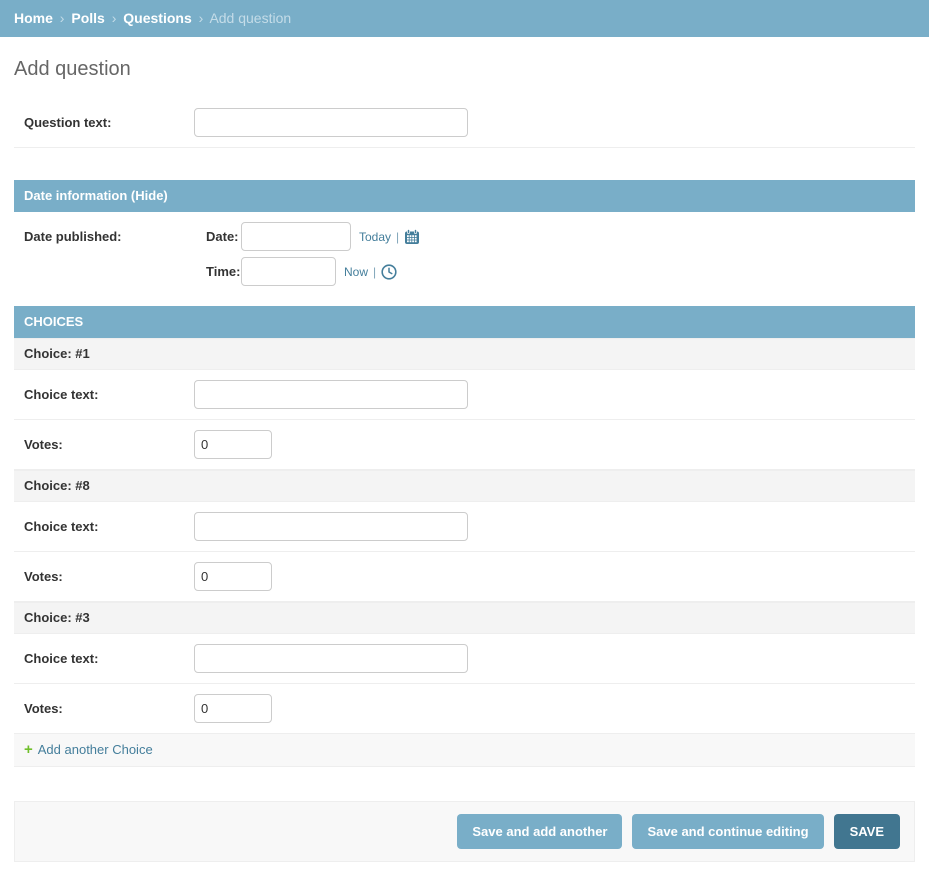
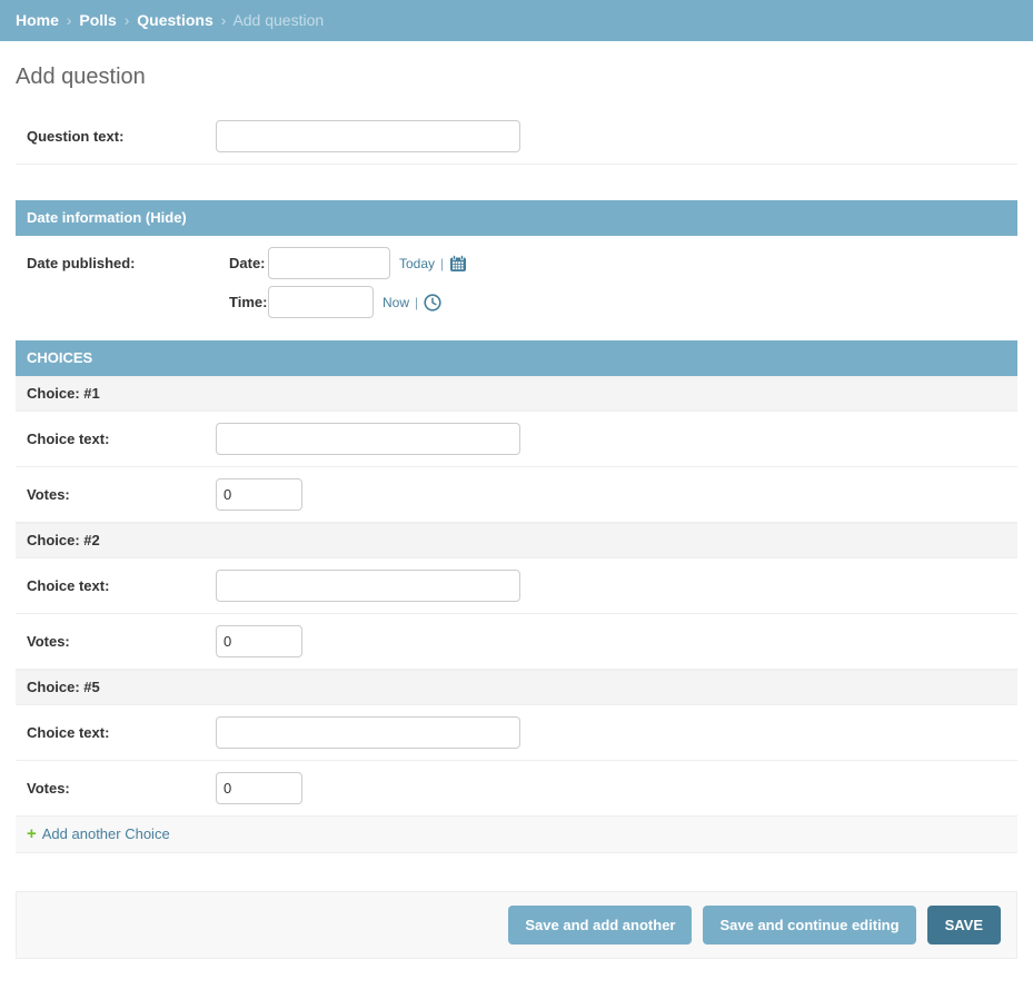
  Home › Polls › Questions › Add question
  Add question
  Question text:
  Date information (Hide)
  Date published:
  Date:
  Today
  |
  Time:
  Now
  |
  CHOICES
  Choice: #1
  Choice text:
  Votes:
  0
- Choice: #8
+ Choice: #2
  Choice text:
  Votes:
  0
- Choice: #3
+ Choice: #5
  Choice text:
  Votes:
  0
  + Add another Choice
  Save and add another
  Save and continue editing
  SAVE
